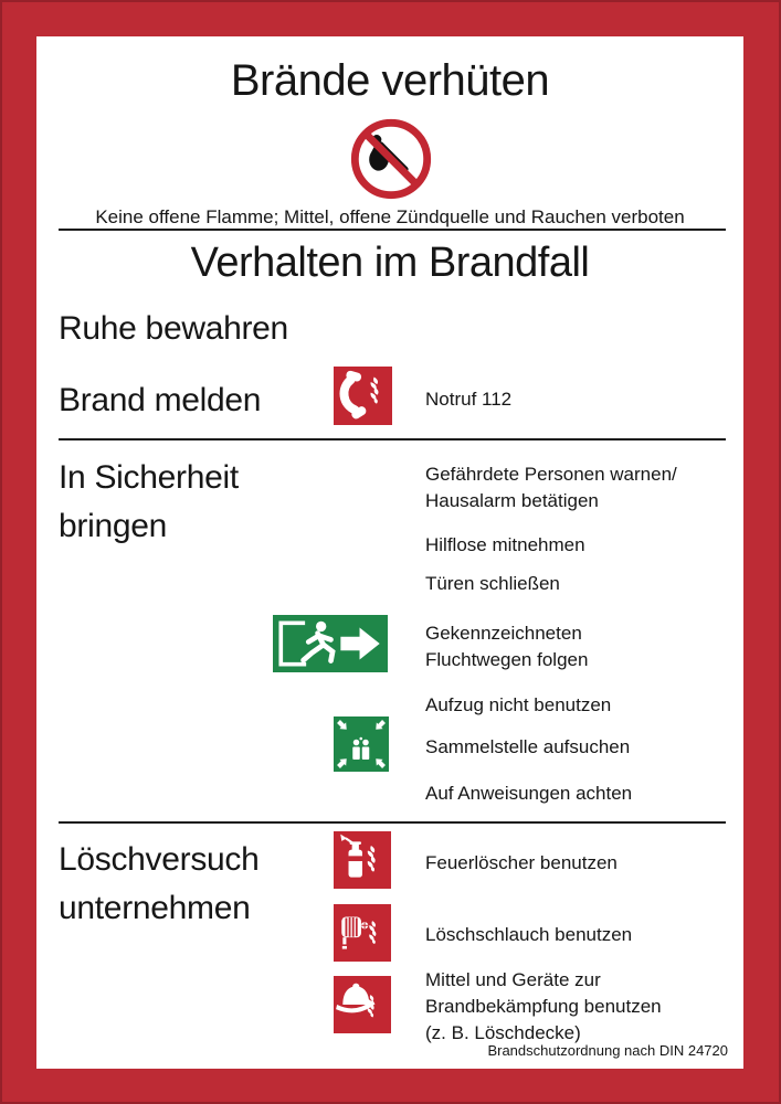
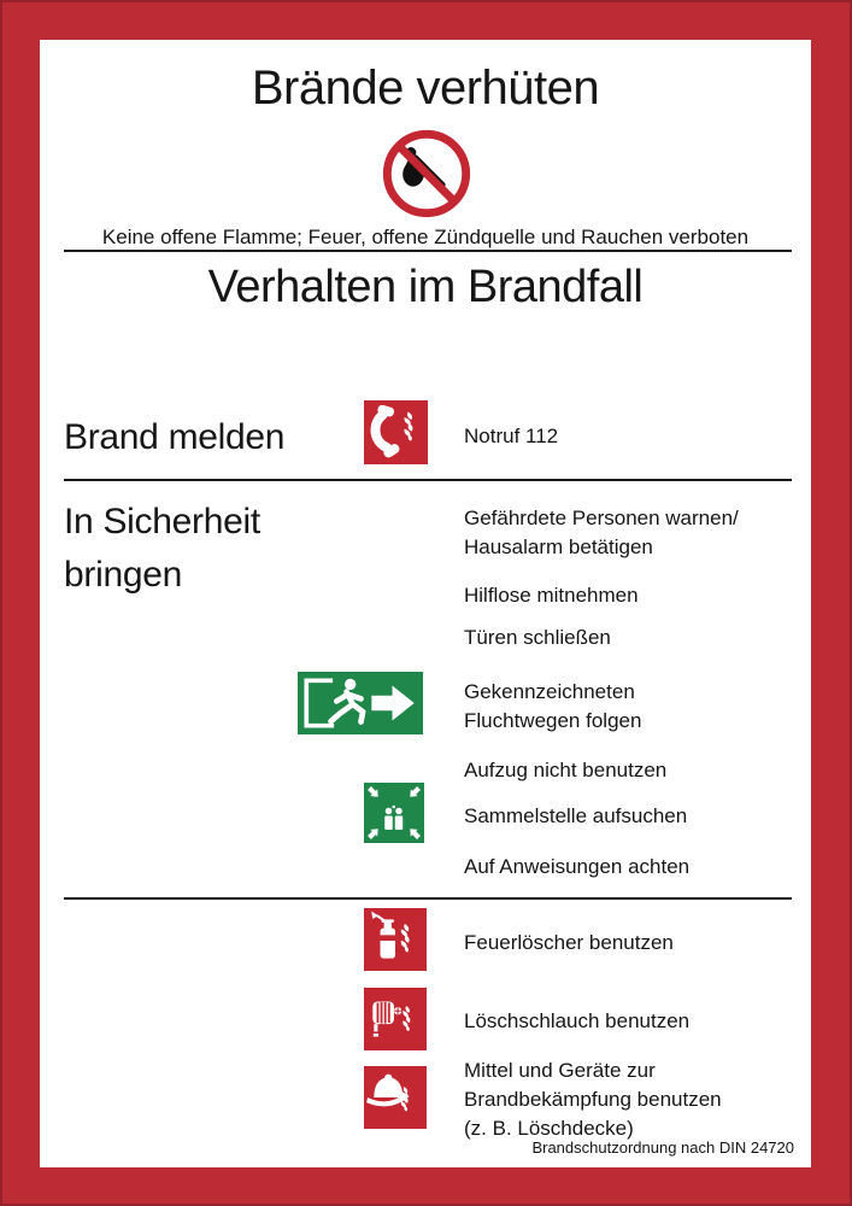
  Brände verhüten
- Keine offene Flamme; Mittel, offene Zündquelle und Rauchen verboten
+ Keine offene Flamme; Feuer, offene Zündquelle und Rauchen verboten
  Verhalten im Brandfall
- Ruhe bewahren
  Brand melden
  Notruf 112
  In Sicherheit
  bringen
  Gefährdete Personen warnen/
  Hausalarm betätigen
  Hilflose mitnehmen
  Türen schließen
  Gekennzeichneten
  Fluchtwegen folgen
  Aufzug nicht benutzen
  Sammelstelle aufsuchen
  Auf Anweisungen achten
- Löschversuch
- unternehmen
  Feuerlöscher benutzen
  Löschschlauch benutzen
  Mittel und Geräte zur
  Brandbekämpfung benutzen
  (z. B. Löschdecke)
  Brandschutzordnung nach DIN 24720
